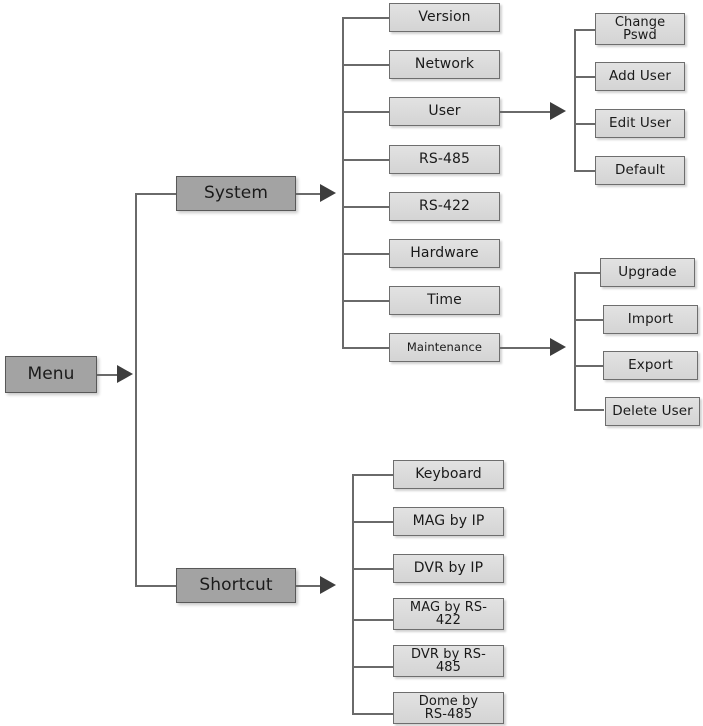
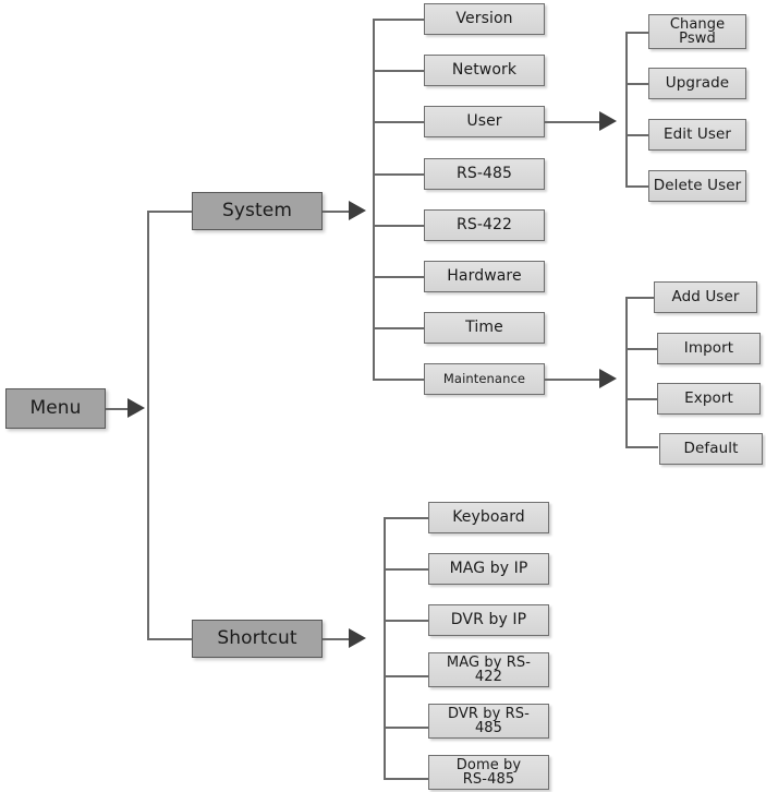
  Menu
  System
  Version
  Network
  User
  RS-485
  RS-422
  Hardware
  Time
  Maintenance
  Change
  Pswd
- Add User
+ Upgrade
  Edit User
- Default
+ Delete User
- Upgrade
+ Add User
  Import
  Export
- Delete User
+ Default
  Shortcut
  Keyboard
  MAG by IP
  DVR by IP
  MAG by RS-
  422
  DVR by RS-
  485
  Dome by
  RS-485
